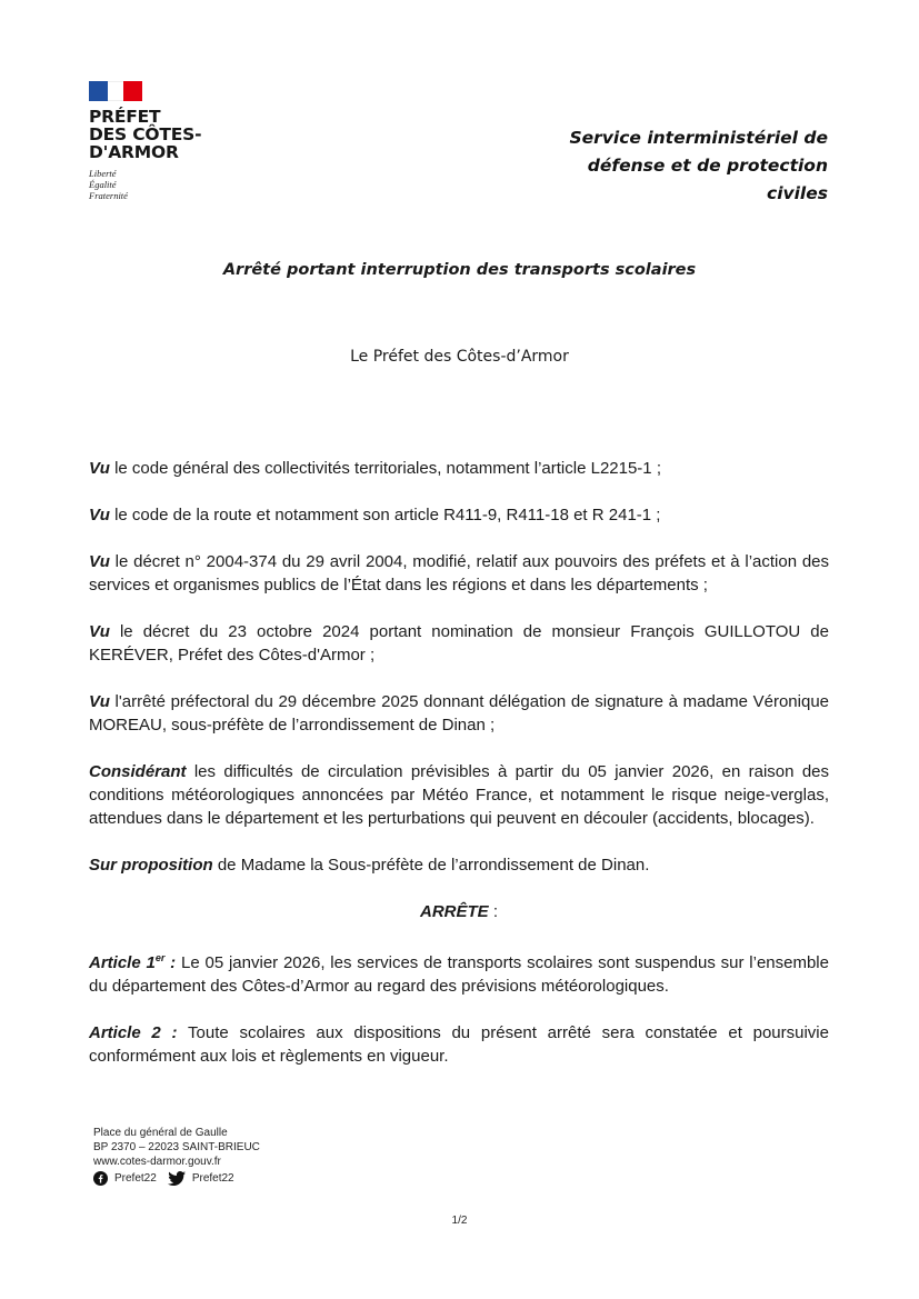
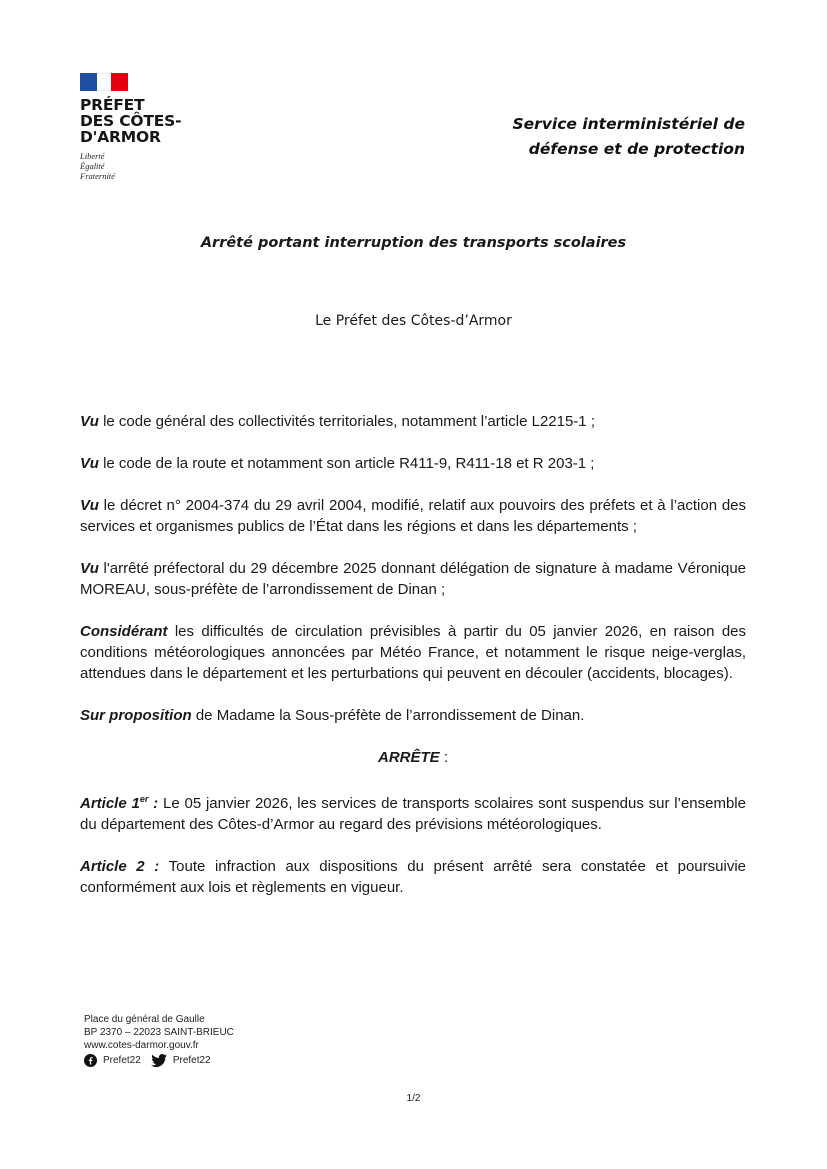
  PRÉFET
  DES CÔTES-
  D'ARMOR
  Liberté
  Égalité
  Fraternité
  Service interministériel de
  défense et de protection
- civiles
  Arrêté portant interruption des transports scolaires
  Le Préfet des Côtes-d’Armor
  Vu le code général des collectivités territoriales, notamment l’article L2215-1 ;
- Vu le code de la route et notamment son article R411-9, R411-18 et R 241-1 ;
+ Vu le code de la route et notamment son article R411-9, R411-18 et R 203-1 ;
  Vu le décret n° 2004-374 du 29 avril 2004, modifié, relatif aux pouvoirs des préfets et à l’action des services et organismes publics de l’État dans les régions et dans les départements ;
- Vu le décret du 23 octobre 2024 portant nomination de monsieur François GUILLOTOU de KERÉVER, Préfet des Côtes-d'Armor ;
  Vu l'arrêté préfectoral du 29 décembre 2025 donnant délégation de signature à madame Véronique MOREAU, sous-préfète de l’arrondissement de Dinan ;
  Considérant les difficultés de circulation prévisibles à partir du 05 janvier 2026, en raison des conditions météorologiques annoncées par Météo France, et notamment le risque neige-verglas, attendues dans le département et les perturbations qui peuvent en découler (accidents, blocages).
  Sur proposition de Madame la Sous-préfète de l’arrondissement de Dinan.
  ARRÊTE :
  Article 1er : Le 05 janvier 2026, les services de transports scolaires sont suspendus sur l’ensemble du département des Côtes-d’Armor au regard des prévisions météorologiques.
- Article 2 : Toute scolaires aux dispositions du présent arrêté sera constatée et poursuivie conformément aux lois et règlements en vigueur.
+ Article 2 : Toute infraction aux dispositions du présent arrêté sera constatée et poursuivie conformément aux lois et règlements en vigueur.
  Place du général de Gaulle
  BP 2370 – 22023 SAINT-BRIEUC
  www.cotes-darmor.gouv.fr
  Prefet22
  Prefet22
  1/2
